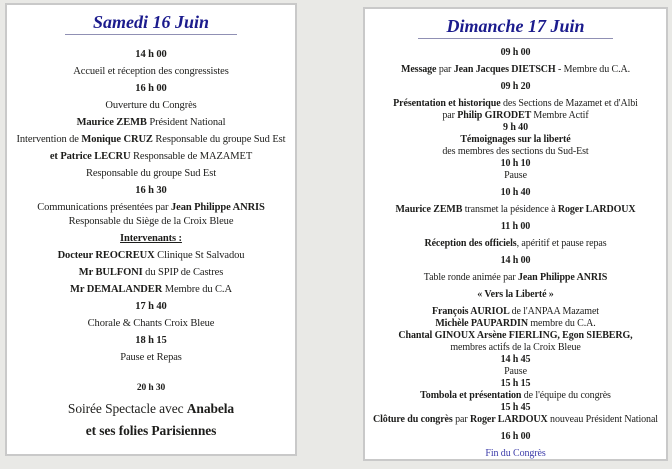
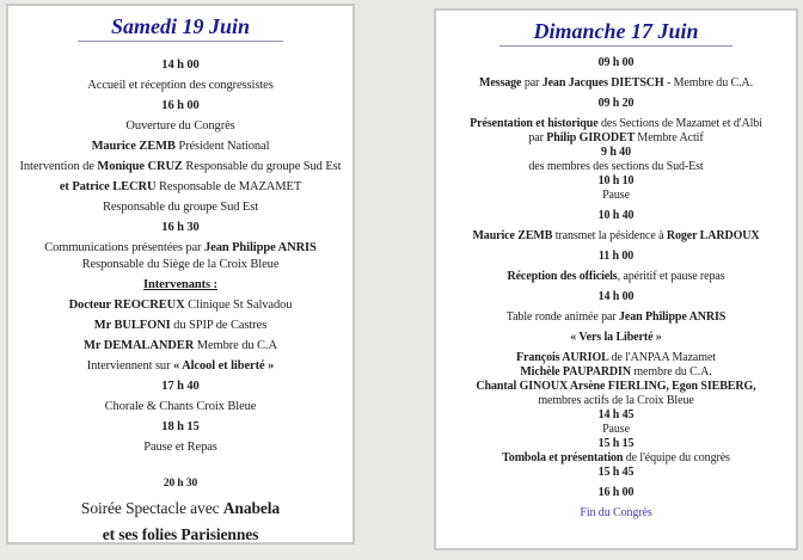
- Samedi 16 Juin
+ Samedi 19 Juin
  14 h 00
  Accueil et réception des congressistes
  16 h 00
  Ouverture du Congrès
  Maurice ZEMB Président National
  Intervention de Monique CRUZ Responsable du groupe Sud Est
  et Patrice LECRU Responsable de MAZAMET
  Responsable du groupe Sud Est
  16 h 30
  Communications présentées par Jean Philippe ANRIS
  Responsable du Siège de la Croix Bleue
  Intervenants :
  Docteur REOCREUX Clinique St Salvadou
  Mr BULFONI du SPIP de Castres
  Mr DEMALANDER Membre du C.A
+ Interviennent sur « Alcool et liberté »
  17 h 40
  Chorale & Chants Croix Bleue
  18 h 15
  Pause et Repas
  20 h 30
  Soirée Spectacle avec Anabela
  et ses folies Parisiennes
  Dimanche 17 Juin
  09 h 00
  Message par Jean Jacques DIETSCH - Membre du C.A.
  09 h 20
  Présentation et historique des Sections de Mazamet et d'Albi
  par Philip GIRODET Membre Actif
  9 h 40
- Témoignages sur la liberté
  des membres des sections du Sud-Est
  10 h 10
  Pause
  10 h 40
  Maurice ZEMB transmet la pésidence à Roger LARDOUX
  11 h 00
  Réception des officiels, apéritif et pause repas
  14 h 00
  Table ronde animée par Jean Philippe ANRIS
  « Vers la Liberté »
  François AURIOL de l'ANPAA Mazamet
  Michèle PAUPARDIN membre du C.A.
  Chantal GINOUX Arsène FIERLING, Egon SIEBERG,
  membres actifs de la Croix Bleue
  14 h 45
  Pause
  15 h 15
  Tombola et présentation de l'équipe du congrès
  15 h 45
- Clôture du congrès par Roger LARDOUX nouveau Président National
  16 h 00
  Fin du Congrès
